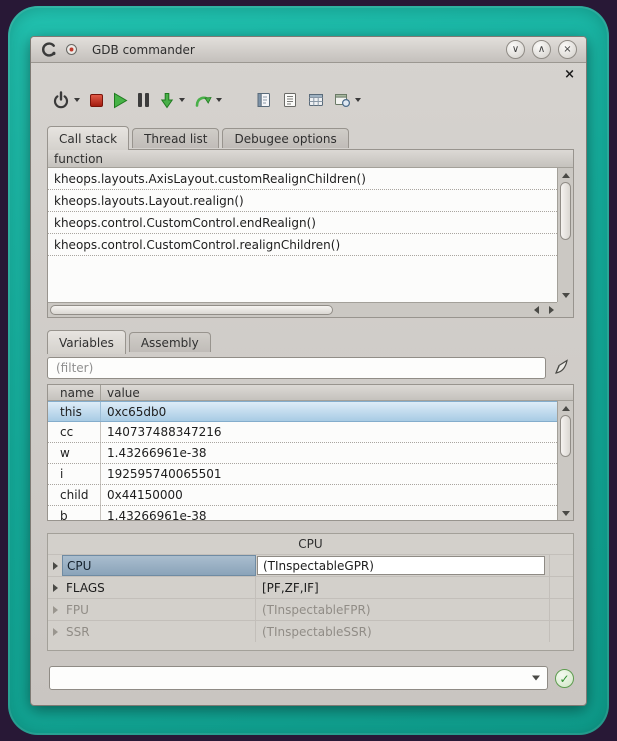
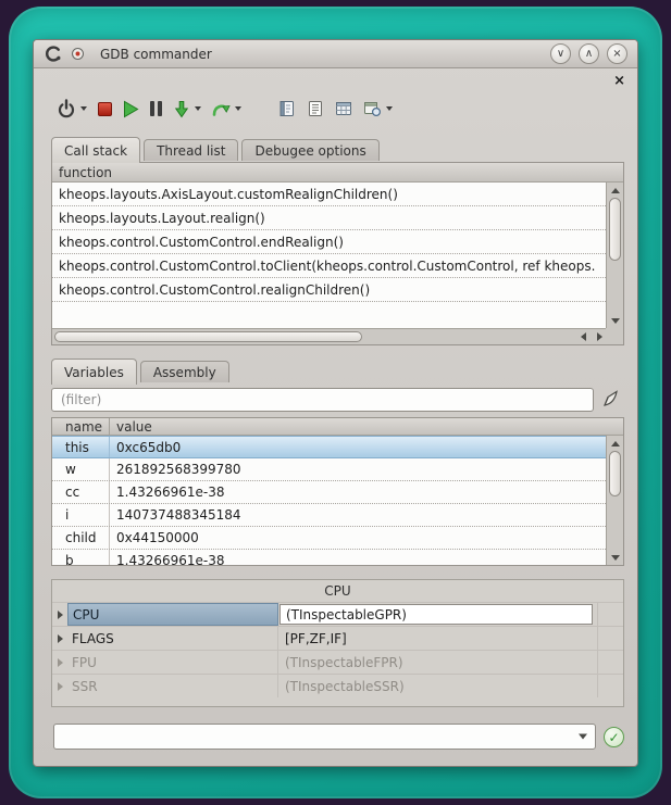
  GDB commander
  ∨
  ∧
  ×
  ×
  Call stack
  Thread list
  Debugee options
  function
  kheops.layouts.AxisLayout.customRealignChildren()
  kheops.layouts.Layout.realign()
  kheops.control.CustomControl.endRealign()
+ kheops.control.CustomControl.toClient(kheops.control.CustomControl, ref kheops.
  kheops.control.CustomControl.realignChildren()
  Variables
  Assembly
  (filter)
  name
  value
  this
  0xc65db0
- cc
+ w
- 140737488347216
+ 261892568399780
- w
+ cc
  1.43266961e-38
  i
- 192595740065501
+ 140737488345184
  child
  0x44150000
  b
  1.43266961e-38
  CPU
  CPU
  (TInspectableGPR)
  FLAGS
  [PF,ZF,IF]
  FPU
  (TInspectableFPR)
  SSR
  (TInspectableSSR)
  ✓
